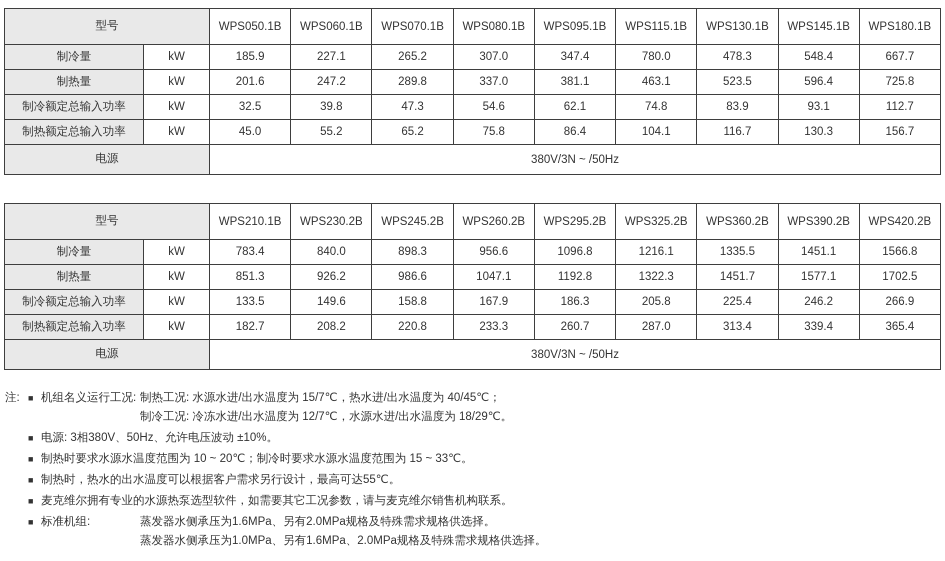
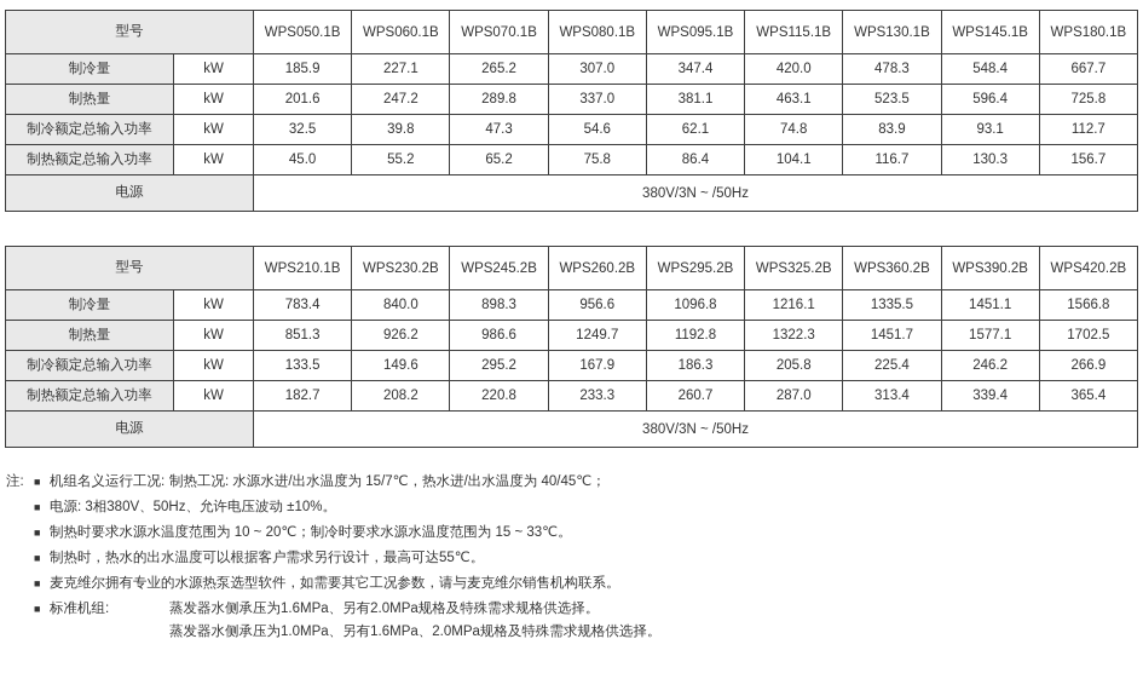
  型号	WPS050.1B	WPS060.1B	WPS070.1B	WPS080.1B	WPS095.1B	WPS115.1B	WPS130.1B	WPS145.1B	WPS180.1B
- 制冷量	kW	185.9	227.1	265.2	307.0	347.4	780.0	478.3	548.4	667.7
+ 制冷量	kW	185.9	227.1	265.2	307.0	347.4	420.0	478.3	548.4	667.7
  制热量	kW	201.6	247.2	289.8	337.0	381.1	463.1	523.5	596.4	725.8
  制冷额定总输入功率	kW	32.5	39.8	47.3	54.6	62.1	74.8	83.9	93.1	112.7
  制热额定总输入功率	kW	45.0	55.2	65.2	75.8	86.4	104.1	116.7	130.3	156.7
  电源	380V/3N ~ /50Hz
  型号	WPS210.1B	WPS230.2B	WPS245.2B	WPS260.2B	WPS295.2B	WPS325.2B	WPS360.2B	WPS390.2B	WPS420.2B
  制冷量	kW	783.4	840.0	898.3	956.6	1096.8	1216.1	1335.5	1451.1	1566.8
- 制热量	kW	851.3	926.2	986.6	1047.1	1192.8	1322.3	1451.7	1577.1	1702.5
+ 制热量	kW	851.3	926.2	986.6	1249.7	1192.8	1322.3	1451.7	1577.1	1702.5
- 制冷额定总输入功率	kW	133.5	149.6	158.8	167.9	186.3	205.8	225.4	246.2	266.9
+ 制冷额定总输入功率	kW	133.5	149.6	295.2	167.9	186.3	205.8	225.4	246.2	266.9
  制热额定总输入功率	kW	182.7	208.2	220.8	233.3	260.7	287.0	313.4	339.4	365.4
  电源	380V/3N ~ /50Hz
  注:
  ■
  机组名义运行工况:
  制热工况: 水源水进/出水温度为 15/7℃，热水进/出水温度为 40/45℃；
- 制冷工况: 冷冻水进/出水温度为 12/7℃，水源水进/出水温度为 18/29℃。
  ■
  电源: 3相380V、50Hz、允许电压波动 ±10%。
  ■
  制热时要求水源水温度范围为 10 ~ 20℃；制冷时要求水源水温度范围为 15 ~ 33℃。
  ■
  制热时，热水的出水温度可以根据客户需求另行设计，最高可达55℃。
  ■
  麦克维尔拥有专业的水源热泵选型软件，如需要其它工况参数，请与麦克维尔销售机构联系。
  ■
  标准机组:
  蒸发器水侧承压为1.6MPa、另有2.0MPa规格及特殊需求规格供选择。
  蒸发器水侧承压为1.0MPa、另有1.6MPa、2.0MPa规格及特殊需求规格供选择。
